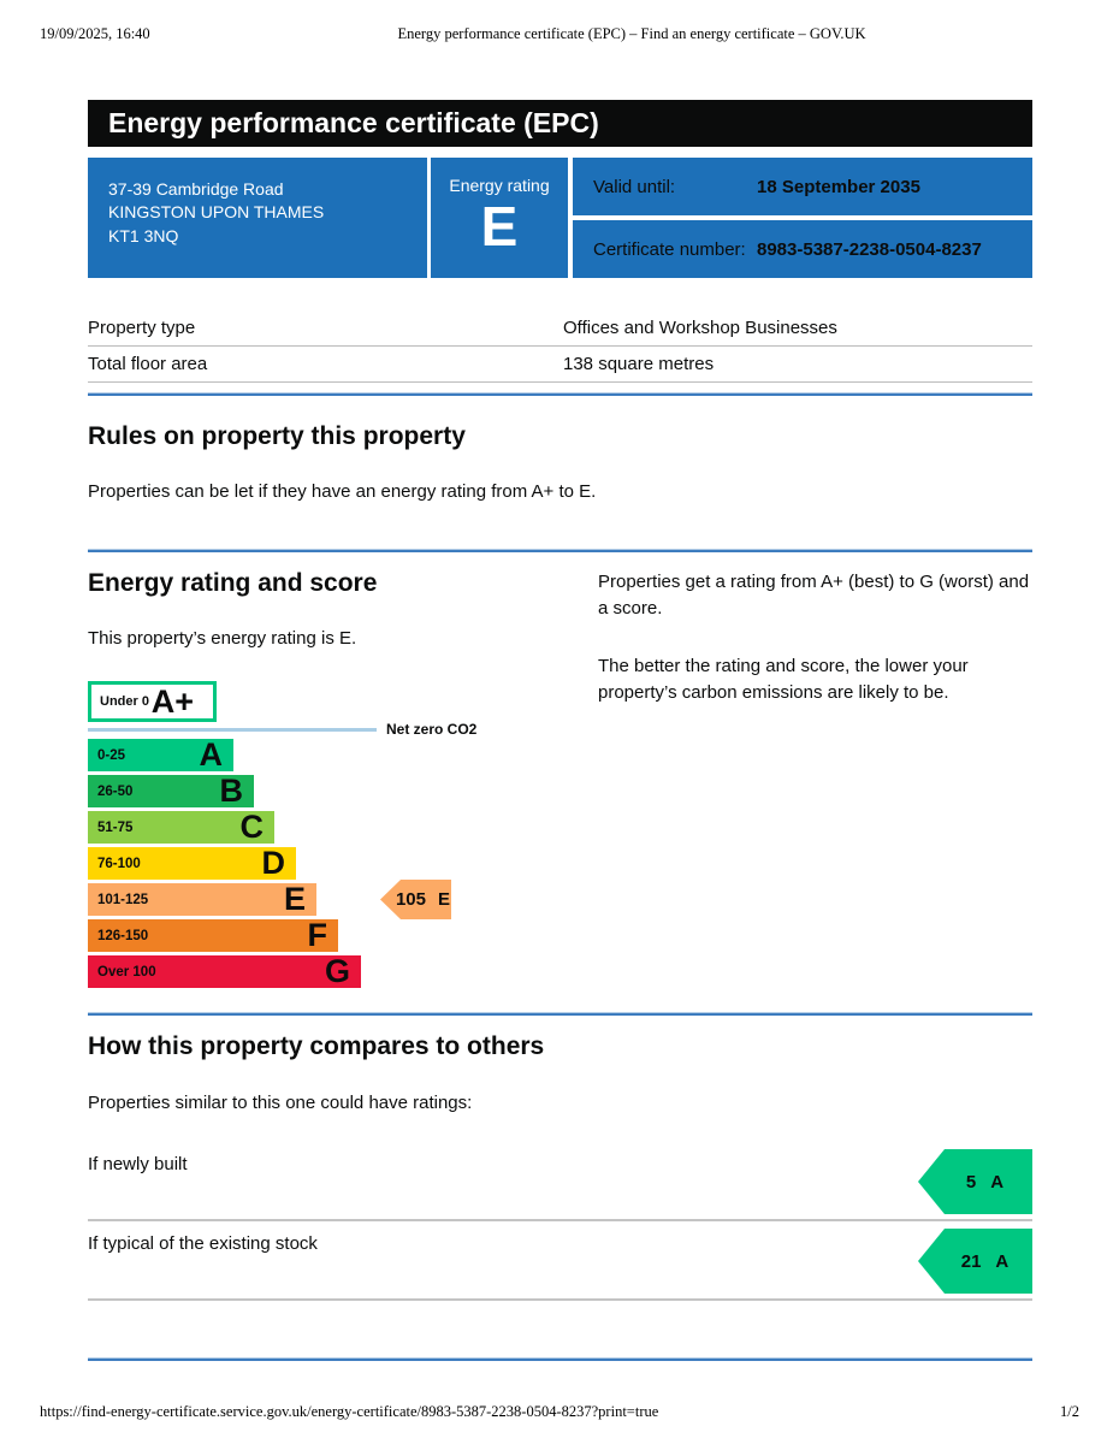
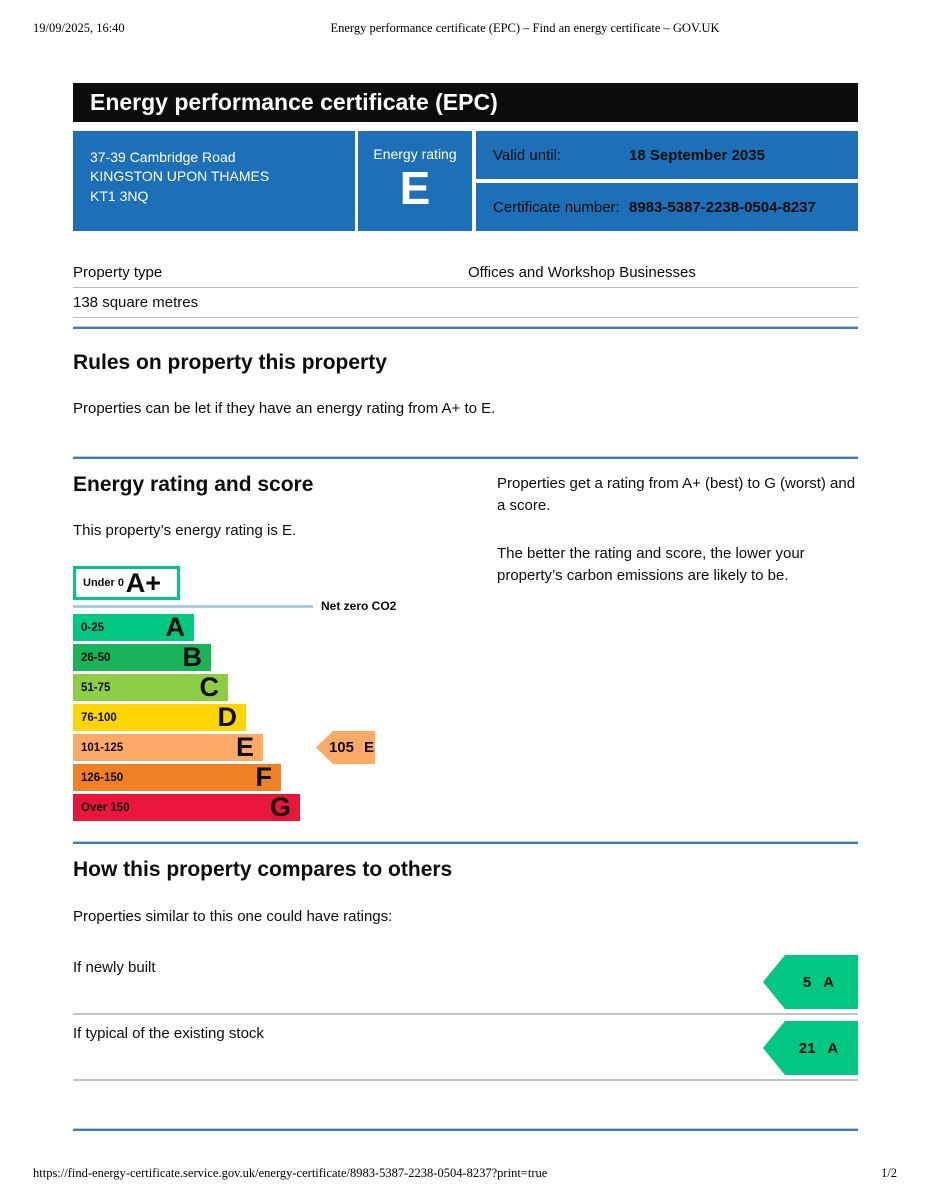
  19/09/2025, 16:40
  Energy performance certificate (EPC) – Find an energy certificate – GOV.UK
  Energy performance certificate (EPC)
  37-39 Cambridge Road
  KINGSTON UPON THAMES
  KT1 3NQ
  Energy rating
  E
  Valid until:
  18 September 2035
  Certificate number:
  8983-5387-2238-0504-8237
  Property type
  Offices and Workshop Businesses
- Total floor area
  138 square metres
  Rules on property this property
  Properties can be let if they have an energy rating from A+ to E.
  Energy rating and score
  This property’s energy rating is E.
  Under 0
  A+
  Net zero CO2
  0-25
  A
  26-50
  B
  51-75
  C
  76-100
  D
  101-125
  E
  105
  E
  126-150
  F
- Over 100
+ Over 150
  G
  Properties get a rating from A+ (best) to G (worst) and a score.
  The better the rating and score, the lower your property’s carbon emissions are likely to be.
  How this property compares to others
  Properties similar to this one could have ratings:
  If newly built
  5
  A
  If typical of the existing stock
  21
  A
  https://find-energy-certificate.service.gov.uk/energy-certificate/8983-5387-2238-0504-8237?print=true
  1/2
